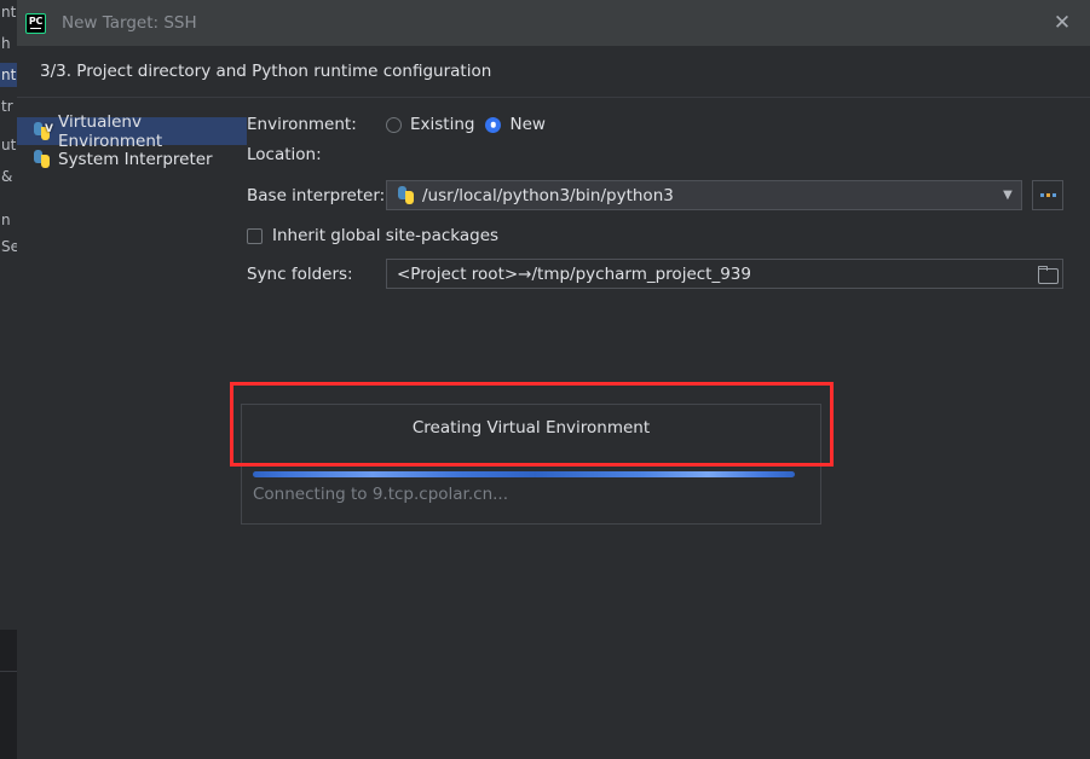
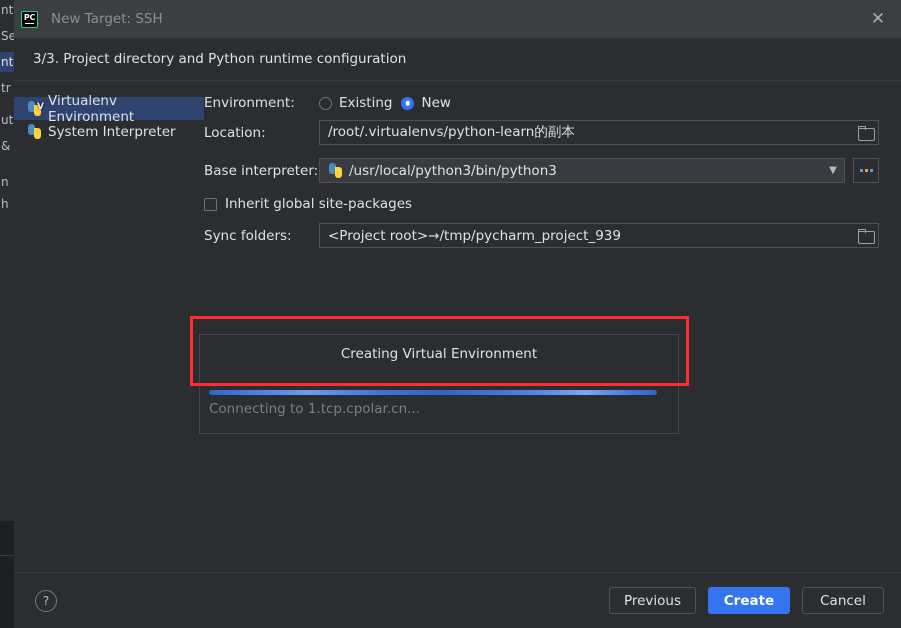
  nt
- h
+ Se
  nt
  tr
  ut
  &
  n
- Se
+ h
  PC
  New Target: SSH
  ✕
  3/3. Project directory and Python runtime configuration
  V
  Virtualenv Environment
  System Interpreter
  Environment:
  Existing
  New
  Location:
+ /root/.virtualenvs/python-learn的副本
  Base interpreter:
  /usr/local/python3/bin/python3
  ▼
  Inherit global site-packages
  Sync folders:
  <Project root>→/tmp/pycharm_project_939
  Creating Virtual Environment
- Connecting to 9.tcp.cpolar.cn...
+ Connecting to 1.tcp.cpolar.cn...
+ ?
+ Previous
+ Create
+ Cancel
